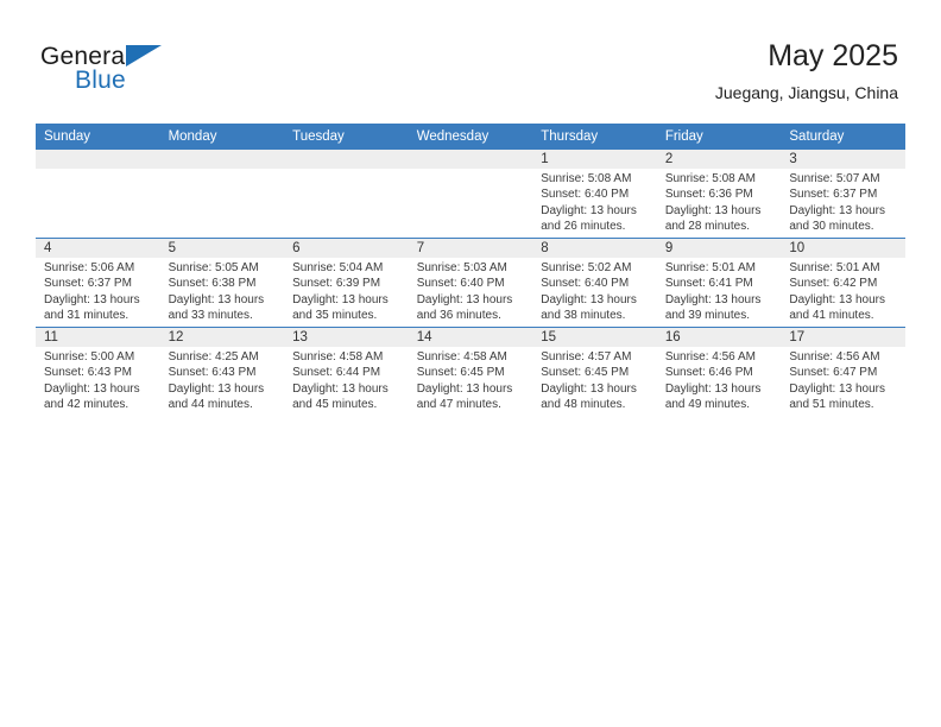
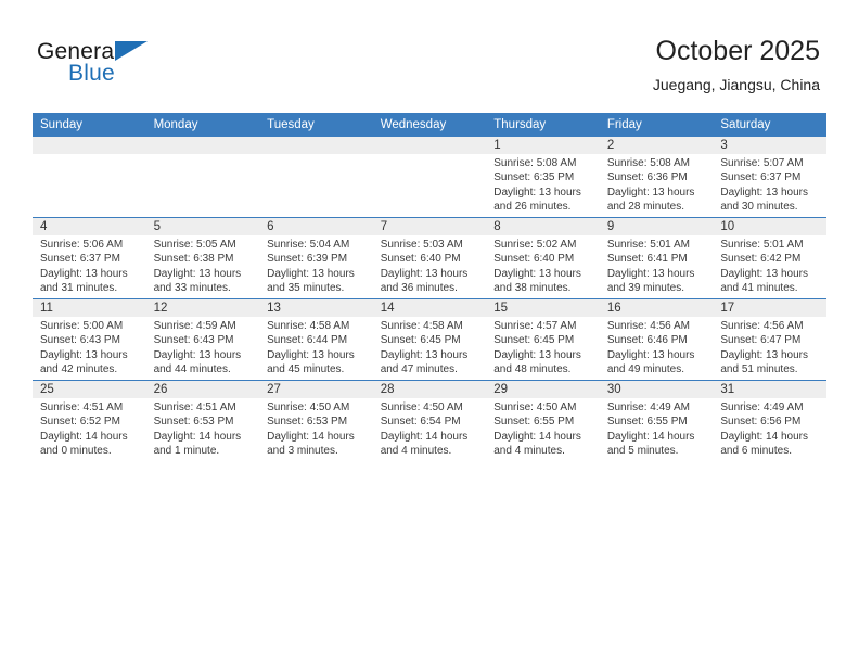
  General
  Blue
- May 2025
+ October 2025
  Juegang, Jiangsu, China
  Sunday	Monday	Tuesday	Wednesday	Thursday	Friday	Saturday
- 				1Sunrise: 5:08 AMSunset: 6:40 PMDaylight: 13 hoursand 26 minutes.	2Sunrise: 5:08 AMSunset: 6:36 PMDaylight: 13 hoursand 28 minutes.	3Sunrise: 5:07 AMSunset: 6:37 PMDaylight: 13 hoursand 30 minutes.
+ 				1Sunrise: 5:08 AMSunset: 6:35 PMDaylight: 13 hoursand 26 minutes.	2Sunrise: 5:08 AMSunset: 6:36 PMDaylight: 13 hoursand 28 minutes.	3Sunrise: 5:07 AMSunset: 6:37 PMDaylight: 13 hoursand 30 minutes.
  4Sunrise: 5:06 AMSunset: 6:37 PMDaylight: 13 hoursand 31 minutes.	5Sunrise: 5:05 AMSunset: 6:38 PMDaylight: 13 hoursand 33 minutes.	6Sunrise: 5:04 AMSunset: 6:39 PMDaylight: 13 hoursand 35 minutes.	7Sunrise: 5:03 AMSunset: 6:40 PMDaylight: 13 hoursand 36 minutes.	8Sunrise: 5:02 AMSunset: 6:40 PMDaylight: 13 hoursand 38 minutes.	9Sunrise: 5:01 AMSunset: 6:41 PMDaylight: 13 hoursand 39 minutes.	10Sunrise: 5:01 AMSunset: 6:42 PMDaylight: 13 hoursand 41 minutes.
- 11Sunrise: 5:00 AMSunset: 6:43 PMDaylight: 13 hoursand 42 minutes.	12Sunrise: 4:25 AMSunset: 6:43 PMDaylight: 13 hoursand 44 minutes.	13Sunrise: 4:58 AMSunset: 6:44 PMDaylight: 13 hoursand 45 minutes.	14Sunrise: 4:58 AMSunset: 6:45 PMDaylight: 13 hoursand 47 minutes.	15Sunrise: 4:57 AMSunset: 6:45 PMDaylight: 13 hoursand 48 minutes.	16Sunrise: 4:56 AMSunset: 6:46 PMDaylight: 13 hoursand 49 minutes.	17Sunrise: 4:56 AMSunset: 6:47 PMDaylight: 13 hoursand 51 minutes.
+ 11Sunrise: 5:00 AMSunset: 6:43 PMDaylight: 13 hoursand 42 minutes.	12Sunrise: 4:59 AMSunset: 6:43 PMDaylight: 13 hoursand 44 minutes.	13Sunrise: 4:58 AMSunset: 6:44 PMDaylight: 13 hoursand 45 minutes.	14Sunrise: 4:58 AMSunset: 6:45 PMDaylight: 13 hoursand 47 minutes.	15Sunrise: 4:57 AMSunset: 6:45 PMDaylight: 13 hoursand 48 minutes.	16Sunrise: 4:56 AMSunset: 6:46 PMDaylight: 13 hoursand 49 minutes.	17Sunrise: 4:56 AMSunset: 6:47 PMDaylight: 13 hoursand 51 minutes.
+ 25Sunrise: 4:51 AMSunset: 6:52 PMDaylight: 14 hoursand 0 minutes.	26Sunrise: 4:51 AMSunset: 6:53 PMDaylight: 14 hoursand 1 minute.	27Sunrise: 4:50 AMSunset: 6:53 PMDaylight: 14 hoursand 3 minutes.	28Sunrise: 4:50 AMSunset: 6:54 PMDaylight: 14 hoursand 4 minutes.	29Sunrise: 4:50 AMSunset: 6:55 PMDaylight: 14 hoursand 4 minutes.	30Sunrise: 4:49 AMSunset: 6:55 PMDaylight: 14 hoursand 5 minutes.	31Sunrise: 4:49 AMSunset: 6:56 PMDaylight: 14 hoursand 6 minutes.
